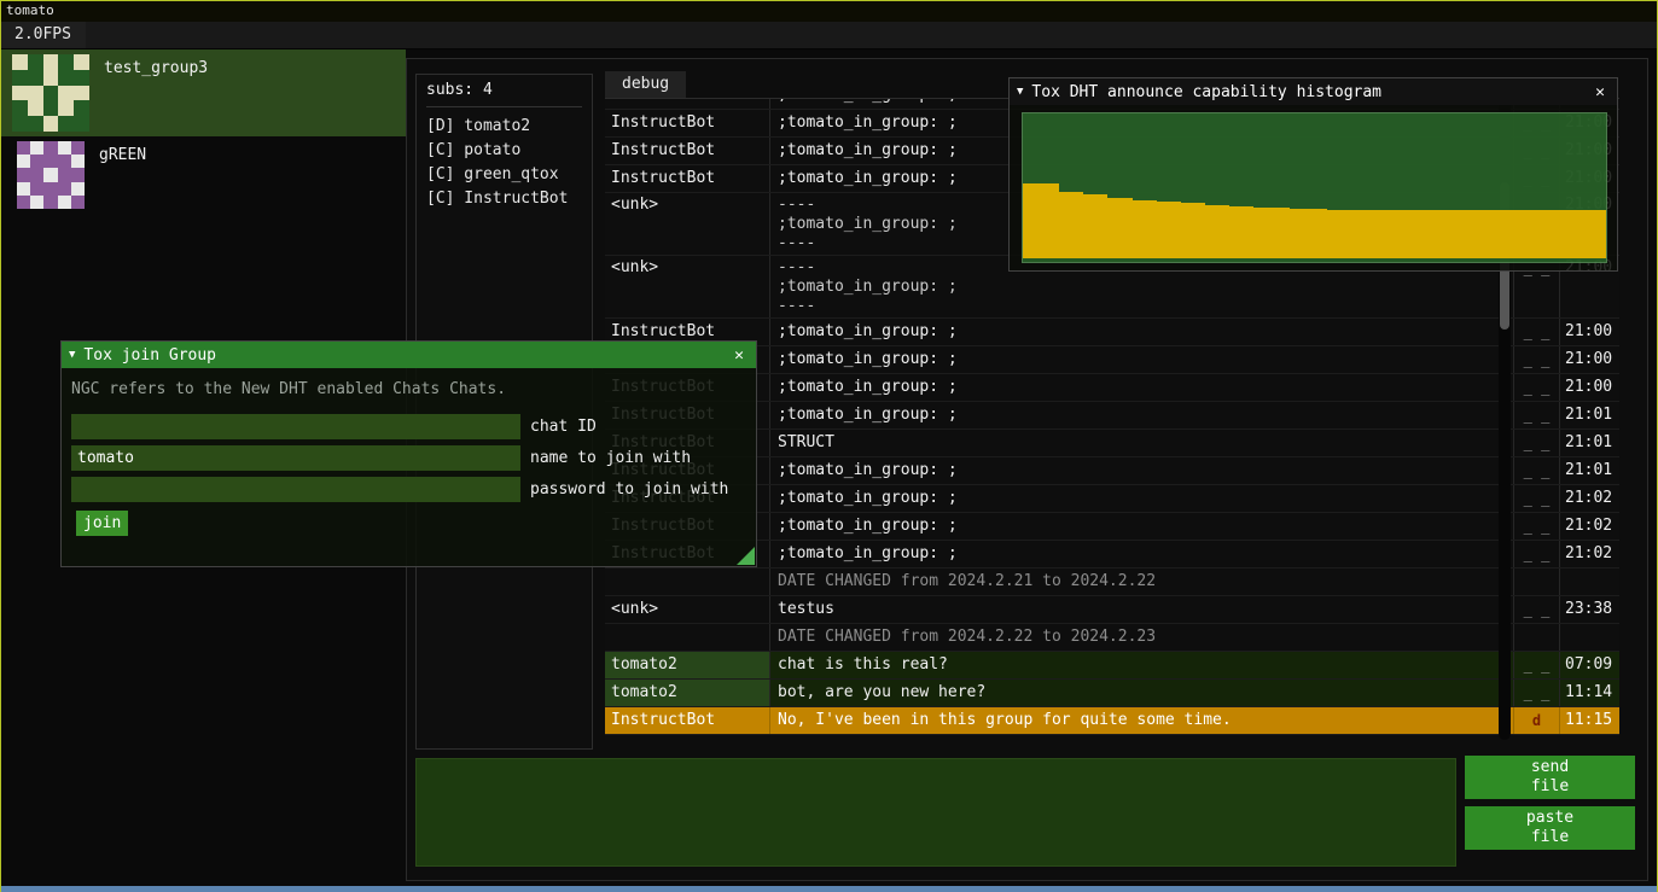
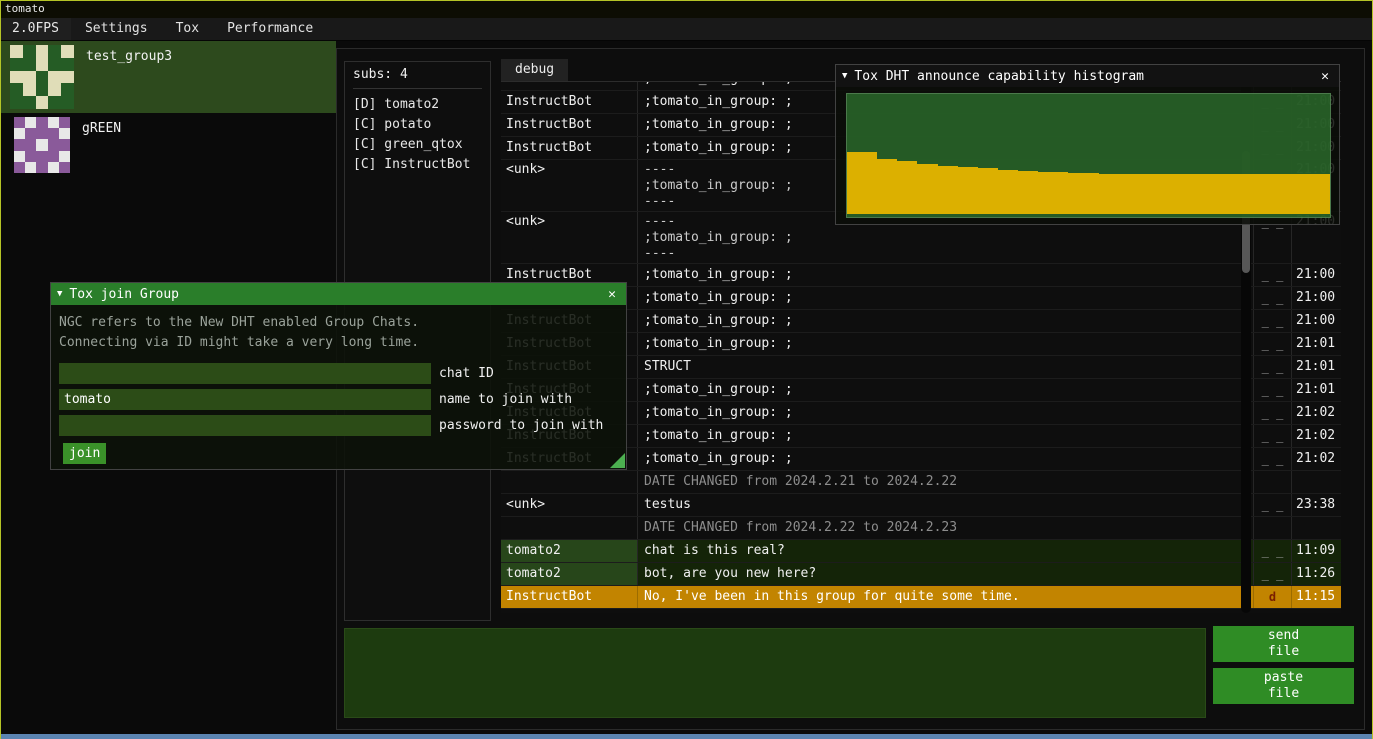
  tomato
  2.0FPS
+ Settings
+ Tox
+ Performance
  test_group3
  gREEN
  subs: 4
  [D] tomato2
  [C] potato
  [C] green_qtox
  [C] InstructBot
  debug
  InstructBot
  ;tomato_in_group: ;
  21:00
  InstructBot
  ;tomato_in_group: ;
  21:00
  InstructBot
  ;tomato_in_group: ;
  21:00
  <unk>
  ----
  ;tomato_in_group: ;
  ----
  _ _
  21:00
  <unk>
  ----
  ;tomato_in_group: ;
  ----
  _ _
  21:00
  InstructBot
  ;tomato_in_group: ;
  _ _
  21:00
  ;tomato_in_group: ;
  _ _
  21:00
  InstructBot
  ;tomato_in_group: ;
  _ _
  21:00
  InstructBot
  ;tomato_in_group: ;
  _ _
  21:01
  InstructBot
  STRUCT
  _ _
  21:01
  InstructBot
  ;tomato_in_group: ;
  _ _
  21:01
  InstructBot
  ;tomato_in_group: ;
  _ _
  21:02
  InstructBot
  ;tomato_in_group: ;
  _ _
  21:02
  InstructBot
  ;tomato_in_group: ;
  _ _
  21:02
  DATE CHANGED from 2024.2.21 to 2024.2.22
  <unk>
  testus
  _ _
  23:38
  DATE CHANGED from 2024.2.22 to 2024.2.23
  tomato2
  chat is this real?
  _ _
- 07:09
+ 11:09
  tomato2
  bot, are you new here?
  _ _
- 11:14
+ 11:26
  InstructBot
  No, I've been in this group for quite some time.
  d
  11:15
  send
  file
  paste
  file
  ▼
  Tox DHT announce capability histogram
  ✕
  ▼
  Tox join Group
  ✕
- NGC refers to the New DHT enabled Chats Chats.
+ NGC refers to the New DHT enabled Group Chats.
+ Connecting via ID might take a very long time.
  chat ID
  tomato
  name to join with
  password to join with
  join
